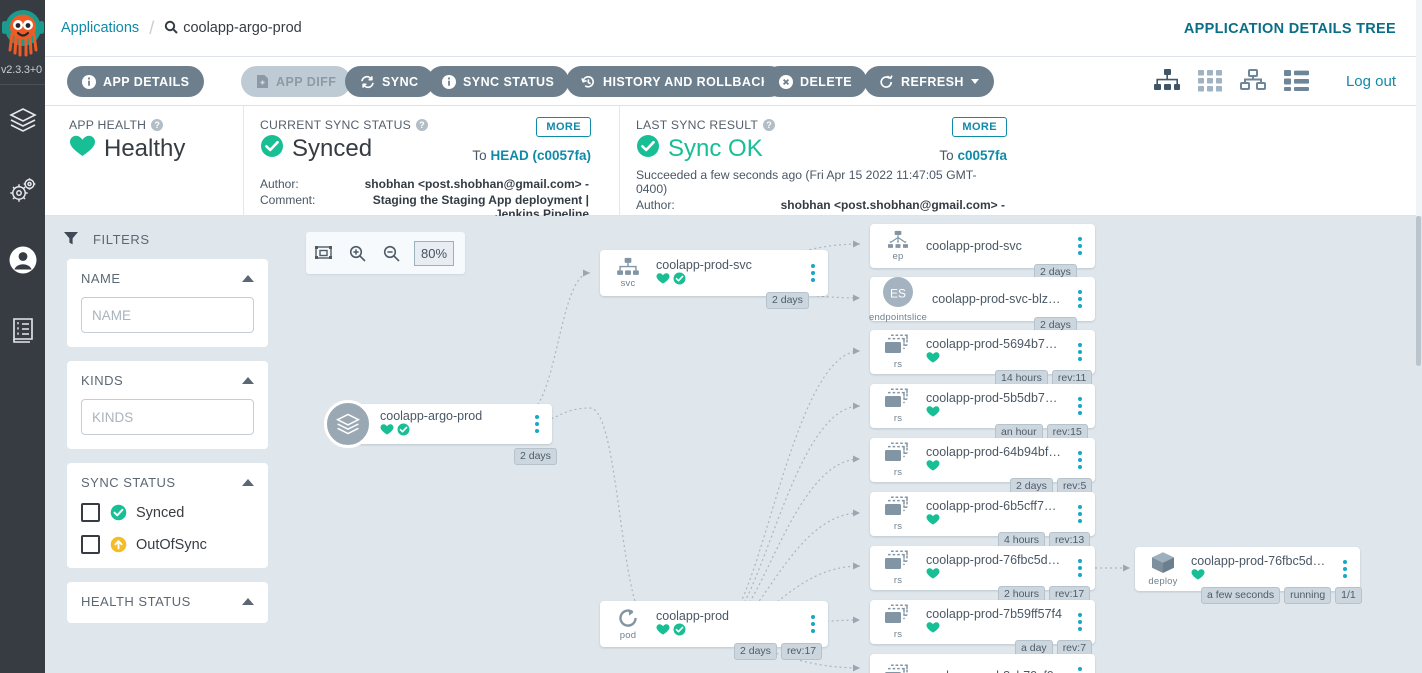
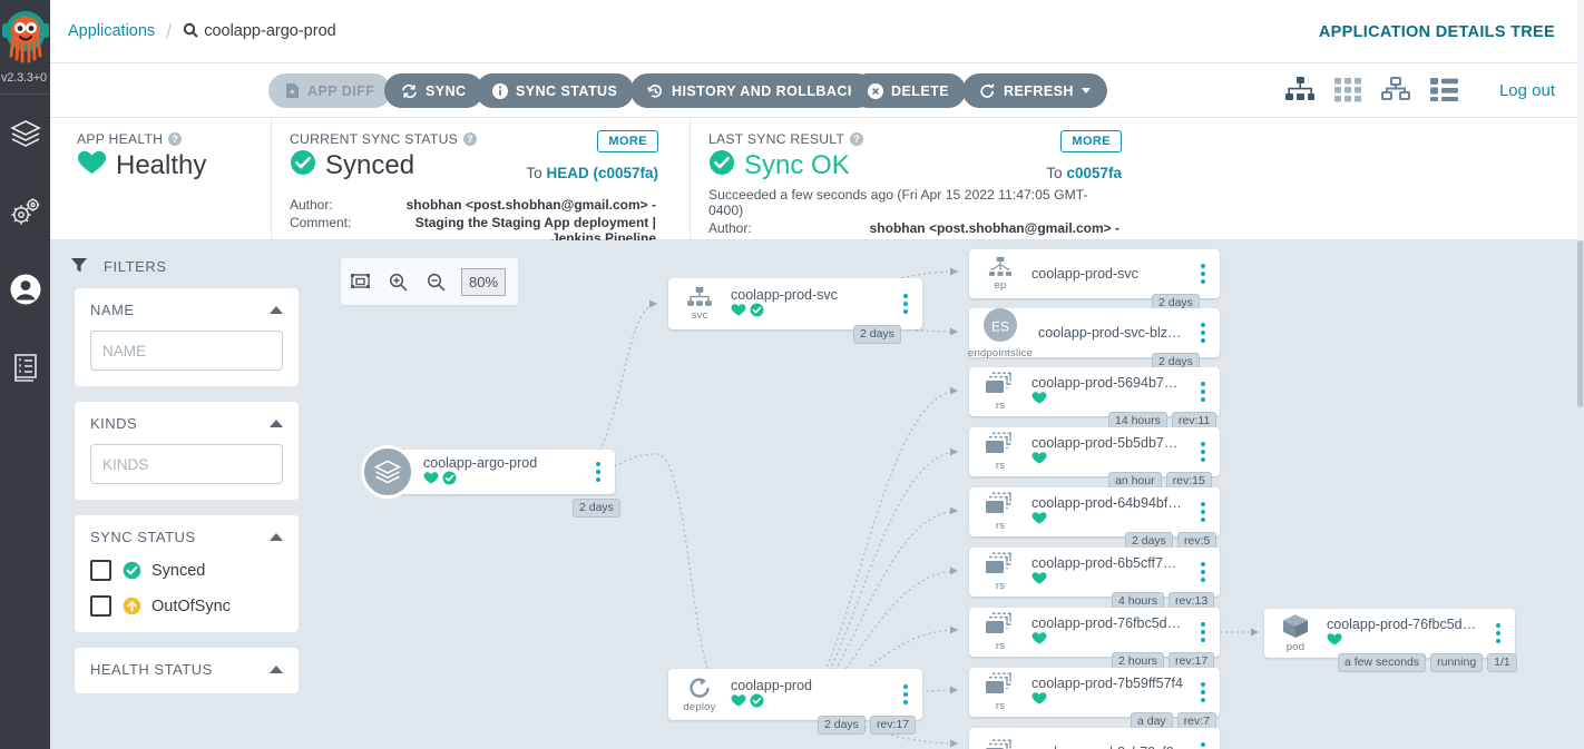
  v2.3.3+0
  Applications
  /
  coolapp-argo-prod
  APPLICATION DETAILS TREE
- APP DETAILS
  APP DIFF
  SYNC
  SYNC STATUS
  HISTORY AND ROLLBAC
  DELETE
  REFRESH
  Log out
  APP HEALTH
  ?
  Healthy
  CURRENT SYNC STATUS
  ?
  MORE
  Synced
  To HEAD (c0057fa)
  Author:
  shobhan <post.shobhan@gmail.com> -
  Comment:
  Staging the Staging App deployment | Jenkins Pipeline
  LAST SYNC RESULT
  ?
  MORE
  Sync OK
  To c0057fa
  Succeeded a few seconds ago (Fri Apr 15 2022 11:47:05 GMT-0400)
  Author:
  shobhan <post.shobhan@gmail.com> -
  FILTERS
  NAME
  NAME
  KINDS
  KINDS
  SYNC STATUS
  Synced
  OutOfSync
  HEALTH STATUS
  80%
  coolapp-argo-prod
  2 days
  svc
  coolapp-prod-svc
  2 days
- pod
+ deploy
  coolapp-prod
  2 days
  rev:17
  ep
  coolapp-prod-svc
  2 days
  ES
  endpointslice
  coolapp-prod-svc-blzw5
  2 days
  rs
  coolapp-prod-5694b7bf7
  14 hours
  rev:11
  rs
  coolapp-prod-5b5db7d65
  an hour
  rev:15
  rs
  coolapp-prod-64b94bfcf7
  2 days
  rev:5
  rs
  coolapp-prod-6b5cff7b79
  4 hours
  rev:13
  rs
  coolapp-prod-76fbc5d4b
  2 hours
  rev:17
  rs
  coolapp-prod-7b59ff57f4
  a day
  rev:7
- deploy
+ pod
  coolapp-prod-76fbc5d4b
  a few seconds
  running
  1/1
